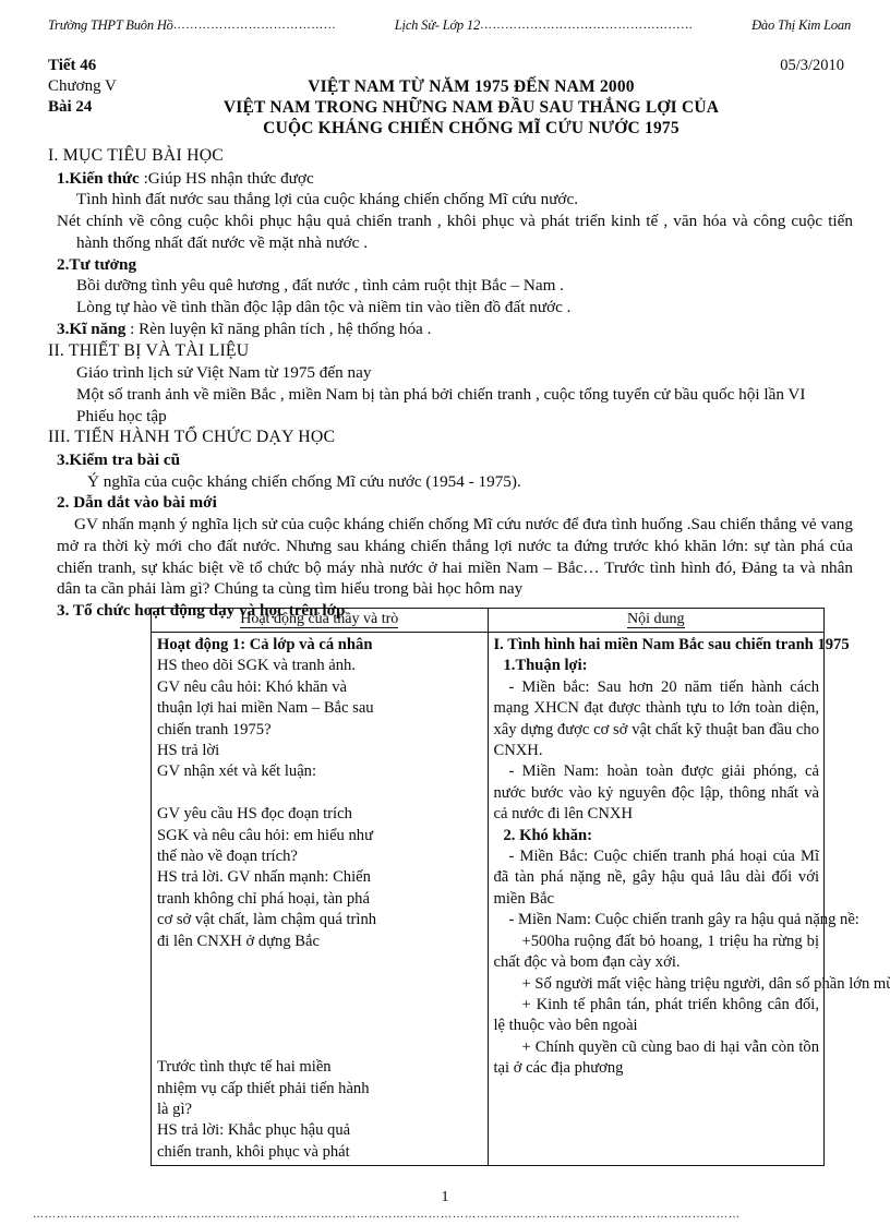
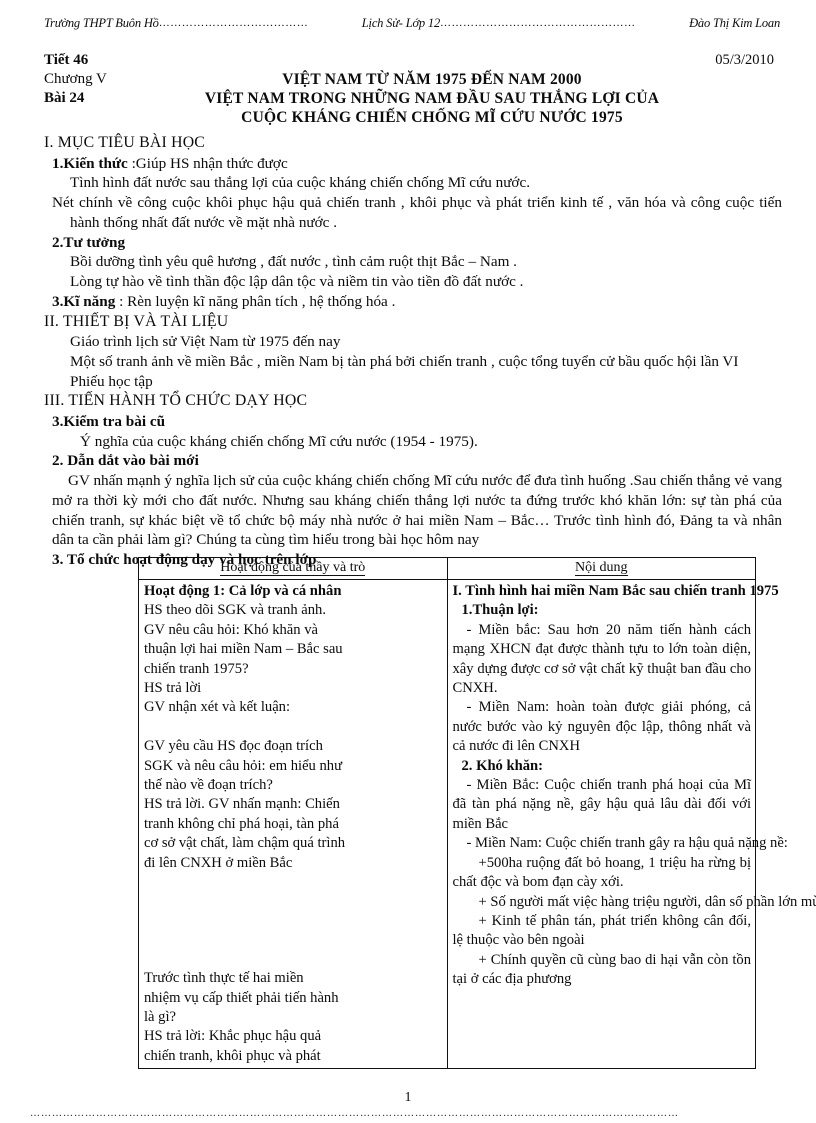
  Trường THPT Buôn Hồ
  …………………………………
  Lịch Sử- Lớp 12
  ……………………………………………
  Đào Thị Kim Loan
  Tiết 46
  05/3/2010
  Chương V
  VIỆT NAM TỪ NĂM 1975 ĐẾN NAM 2000
  Bài 24
  VIỆT NAM TRONG NHỮNG NAM ĐẦU SAU THẮNG LỢI CỦA
  CUỘC KHÁNG CHIẾN CHỐNG MĨ CỨU NƯỚC 1975
  I. MỤC TIÊU BÀI HỌC
  1.Kiến thức :Giúp HS nhận thức được
  Tình hình đất nước sau thắng lợi của cuộc kháng chiến chống Mĩ cứu nước.
  Nét chính về công cuộc khôi phục hậu quả chiến tranh , khôi phục và phát triển kinh tế , văn hóa và công cuộc tiến hành thống nhất đất nước về mặt nhà nước .
  2.Tư tưởng
  Bồi dưỡng tình yêu quê hương , đất nước , tình cảm ruột thịt Bắc – Nam .
  Lòng tự hào về tình thần độc lập dân tộc và niềm tin vào tiền đồ đất nước .
  3.Kĩ năng : Rèn luyện kĩ năng phân tích , hệ thống hóa .
  II. THIẾT BỊ VÀ TÀI LIỆU
  Giáo trình lịch sử Việt Nam từ 1975 đến nay
  Một số tranh ảnh về miền Bắc , miền Nam bị tàn phá bởi chiến tranh , cuộc tổng tuyển cử bầu quốc hội lần VI
  Phiếu học tập
  III. TIẾN HÀNH TỔ CHỨC DẠY HỌC
  3.Kiểm tra bài cũ
  Ý nghĩa của cuộc kháng chiến chống Mĩ cứu nước (1954 - 1975).
  2. Dẫn dắt vào bài mới
  GV nhấn mạnh ý nghĩa lịch sử của cuộc kháng chiến chống Mĩ cứu nước để đưa tình huống .Sau chiến thắng vẻ vang mở ra thời kỳ mới cho đất nước. Nhưng sau kháng chiến thắng lợi nước ta đứng trước khó khăn lớn: sự tàn phá của chiến tranh, sự khác biệt về tổ chức bộ máy nhà nước ở hai miền Nam – Bắc… Trước tình hình đó, Đảng ta và nhân dân ta cần phải làm gì? Chúng ta cùng tìm hiểu trong bài học hôm nay
  3. Tổ chức hoạt động dạy và học trên lớp
  Hoạt động của thầy và trò	Nội dung
- Hoạt động 1: Cả lớp và cá nhânHS theo dõi SGK và tranh ảnh.GV nêu câu hỏi: Khó khăn vàthuận lợi hai miền Nam – Bắc sauchiến tranh 1975?HS trả lờiGV nhận xét và kết luận: GV yêu cầu HS đọc đoạn tríchSGK và nêu câu hỏi: em hiểu nhưthế nào về đoạn trích?HS trả lời. GV nhấn mạnh: Chiếntranh không chỉ phá hoại, tàn phácơ sở vật chất, làm chậm quá trìnhđi lên CNXH ở dựng BắcTrước tình thực tế hai miềnnhiệm vụ cấp thiết phải tiến hànhlà gì?HS trả lời: Khắc phục hậu quảchiến tranh, khôi phục và phát	I. Tình hình hai miền Nam Bắc sau chiến tranh 19751.Thuận lợi:- Miền bắc: Sau hơn 20 năm tiến hành cách mạng XHCN đạt được thành tựu to lớn toàn diện, xây dựng được cơ sở vật chất kỹ thuật ban đầu cho CNXH.- Miền Nam: hoàn toàn được giải phóng, cả nước bước vào kỷ nguyên độc lập, thông nhất và cả nước đi lên CNXH2. Khó khăn:- Miền Bắc: Cuộc chiến tranh phá hoại của Mĩ đã tàn phá nặng nề, gây hậu quả lâu dài đối với miền Bắc- Miền Nam: Cuộc chiến tranh gây ra hậu quả nặng nề:+500ha ruộng đất bỏ hoang, 1 triệu ha rừng bị chất độc và bom đạn cày xới.+ Số người mất việc hàng triệu người, dân số phần lớn m+ Kinh tế phân tán, phát triển không cân đối, lệ thuộc vào bên ngoài+ Chính quyền cũ cùng bao di hại vẫn còn tồn tại ở các địa phương
+ Hoạt động 1: Cả lớp và cá nhânHS theo dõi SGK và tranh ảnh.GV nêu câu hỏi: Khó khăn vàthuận lợi hai miền Nam – Bắc sauchiến tranh 1975?HS trả lờiGV nhận xét và kết luận: GV yêu cầu HS đọc đoạn tríchSGK và nêu câu hỏi: em hiểu nhưthế nào về đoạn trích?HS trả lời. GV nhấn mạnh: Chiếntranh không chỉ phá hoại, tàn phácơ sở vật chất, làm chậm quá trìnhđi lên CNXH ở miền BắcTrước tình thực tế hai miềnnhiệm vụ cấp thiết phải tiến hànhlà gì?HS trả lời: Khắc phục hậu quảchiến tranh, khôi phục và phát	I. Tình hình hai miền Nam Bắc sau chiến tranh 19751.Thuận lợi:- Miền bắc: Sau hơn 20 năm tiến hành cách mạng XHCN đạt được thành tựu to lớn toàn diện, xây dựng được cơ sở vật chất kỹ thuật ban đầu cho CNXH.- Miền Nam: hoàn toàn được giải phóng, cả nước bước vào kỷ nguyên độc lập, thông nhất và cả nước đi lên CNXH2. Khó khăn:- Miền Bắc: Cuộc chiến tranh phá hoại của Mĩ đã tàn phá nặng nề, gây hậu quả lâu dài đối với miền Bắc- Miền Nam: Cuộc chiến tranh gây ra hậu quả nặng nề:+500ha ruộng đất bỏ hoang, 1 triệu ha rừng bị chất độc và bom đạn cày xới.+ Số người mất việc hàng triệu người, dân số phần lớn m+ Kinh tế phân tán, phát triển không cân đối, lệ thuộc vào bên ngoài+ Chính quyền cũ cùng bao di hại vẫn còn tồn tại ở các địa phương
  1
  ……………………………………………………………………………………………………………………………………………………………
